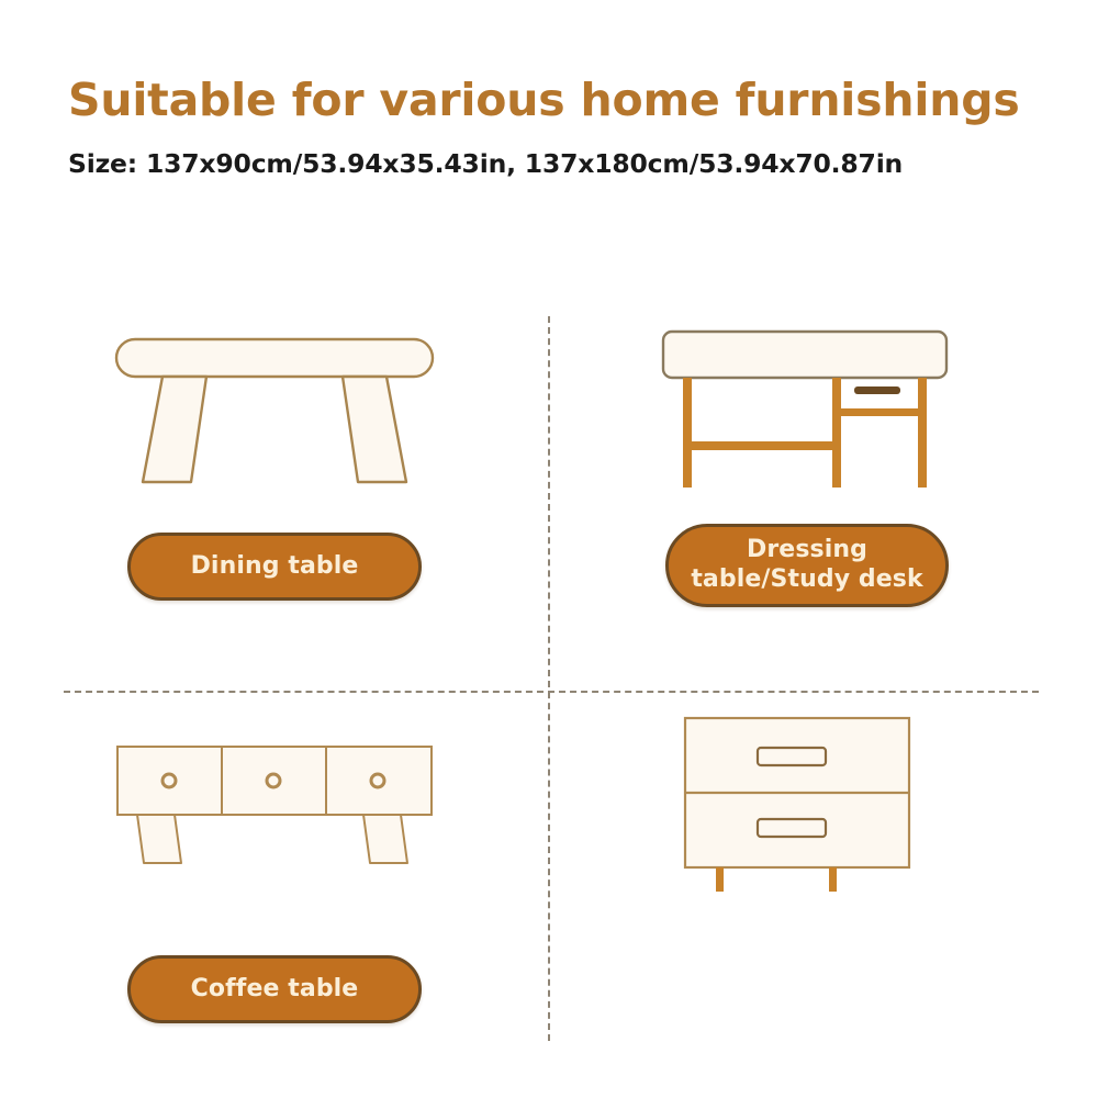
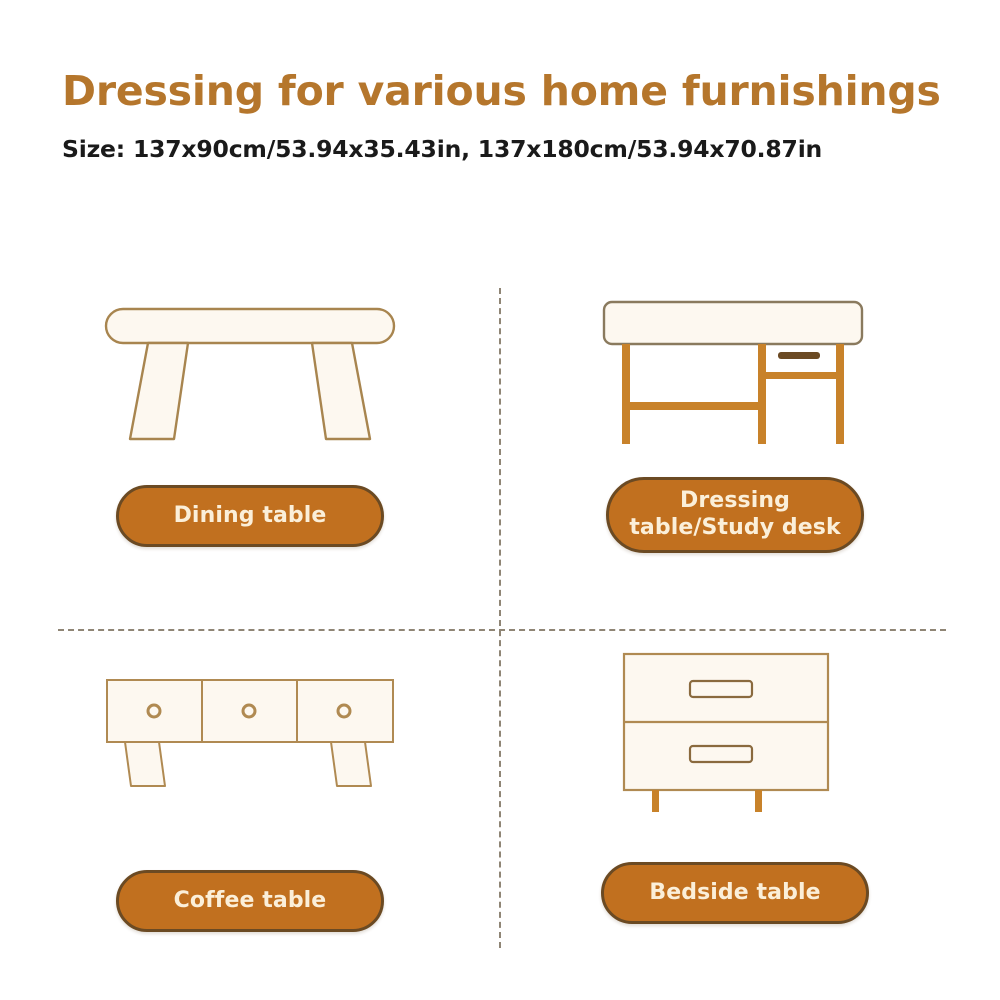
- Suitable for various home furnishings
+ Dressing for various home furnishings
  Size: 137x90cm/53.94x35.43in, 137x180cm/53.94x70.87in
  Dining table
  Dressing
  table/Study desk
  Coffee table
+ Bedside table
